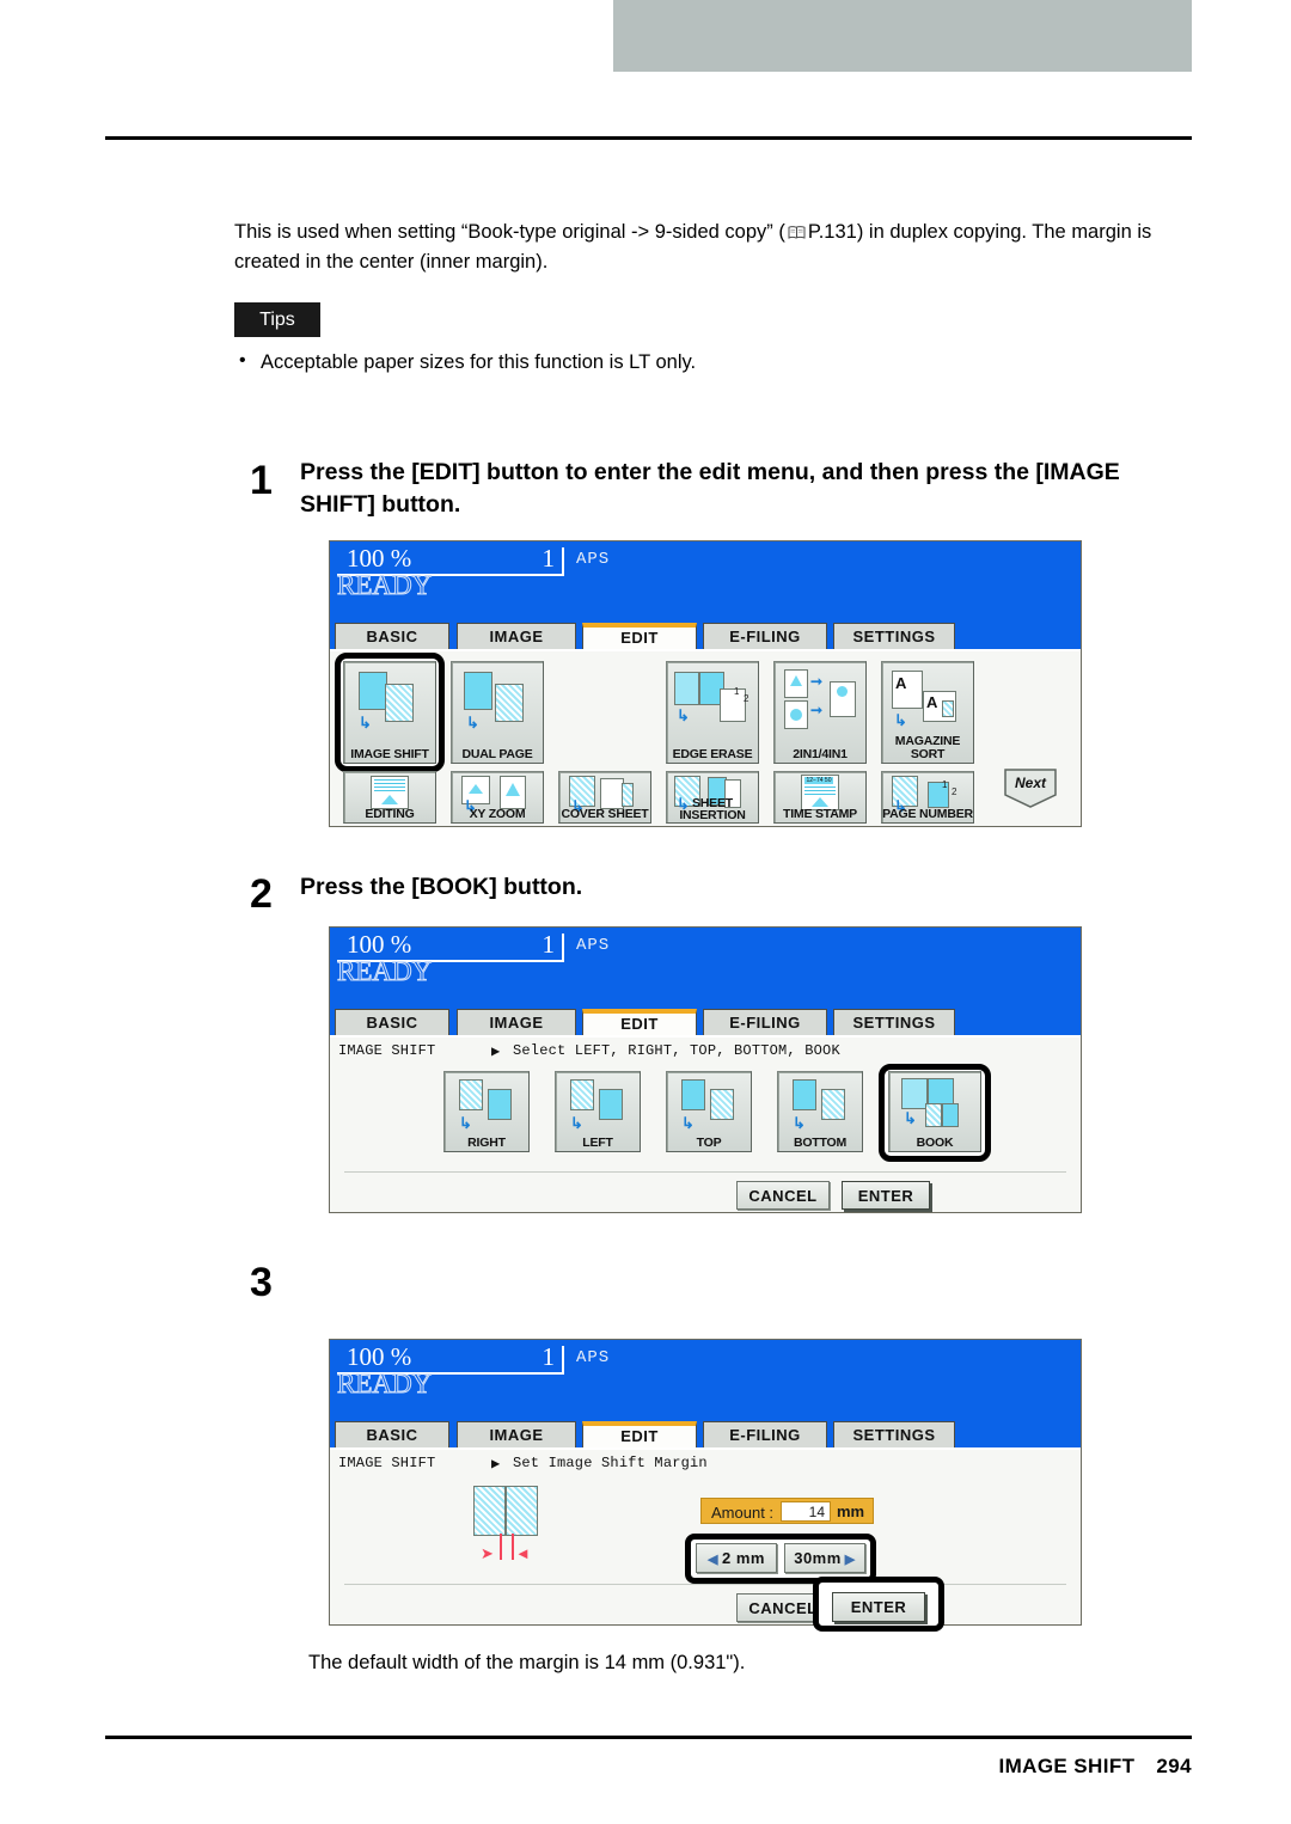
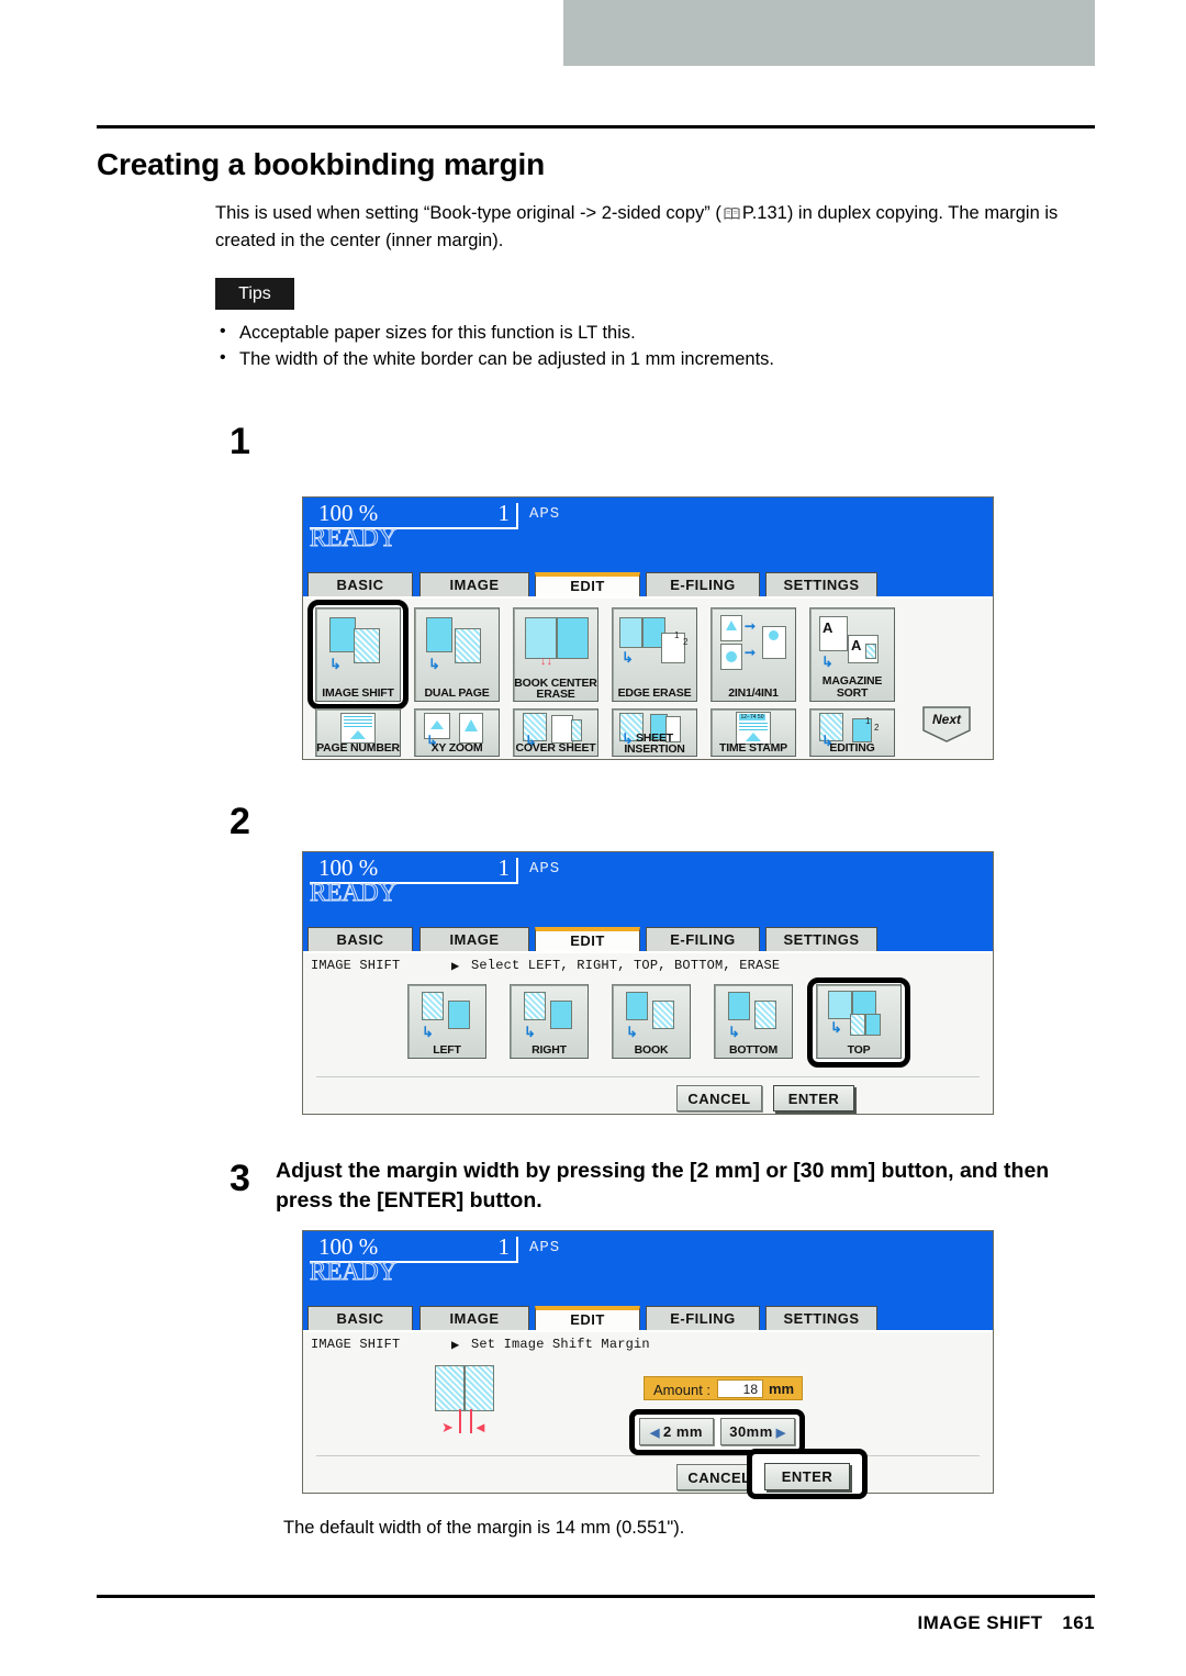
+ Creating a bookbinding margin
- This is used when setting “Book-type original -> 9-sided copy” ( P.131) in duplex copying. The margin is created in the center (inner margin).
+ This is used when setting “Book-type original -> 2-sided copy” ( P.131) in duplex copying. The margin is created in the center (inner margin).
  Tips
- Acceptable paper sizes for this function is LT only.
+ Acceptable paper sizes for this function is LT this.
+ The width of the white border can be adjusted in 1 mm increments.
  1
- Press the [EDIT] button to enter the edit menu, and then press the [IMAGE SHIFT] button.
  100 %
  1
  APS
  READY
  BASIC
  IMAGE
  EDIT
  E-FILING
  SETTINGS
  ↳
  IMAGE SHIFT
  ↳
  DUAL PAGE
+ ↓↓
+ BOOK CENTER
+ ERASE
  1
  2
  ↳
  EDGE ERASE
  ➞
  ➞
  2IN1/4IN1
  A
  A
  ↳
  MAGAZINE SORT
- EDITING
+ PAGE NUMBER
  ↳
  XY ZOOM
  ↳
  COVER SHEET
  ↳
  SHEET
  INSERTION
  TIME STAMP
  1
  2
  ↳
- PAGE NUMBER
+ EDITING
  Next
  2
- Press the [BOOK] button.
  100 %
  1
  APS
  READY
  BASIC
  IMAGE
  EDIT
  E-FILING
  SETTINGS
  IMAGE SHIFT
  ▶
- Select LEFT, RIGHT, TOP, BOTTOM, BOOK
+ Select LEFT, RIGHT, TOP, BOTTOM, ERASE
  ↳
- RIGHT
+ LEFT
  ↳
- LEFT
+ RIGHT
  ↳
- TOP
+ BOOK
  ↳
  BOTTOM
  ↳
- BOOK
+ TOP
  CANCEL
  ENTER
  3
+ Adjust the margin width by pressing the [2 mm] or [30 mm] button, and then press the [ENTER] button.
  100 %
  1
  APS
  READY
  BASIC
  IMAGE
  EDIT
  E-FILING
  SETTINGS
  IMAGE SHIFT
  ▶
  Set Image Shift Margin
  ➤
  ◄
  Amount :
- 14
+ 18
  mm
  ◀ 2 mm
  30mm ▶
  CANCE
  ENTER
- The default width of the margin is 14 mm (0.931").
+ The default width of the margin is 14 mm (0.551").
- IMAGE SHIFT 294
+ IMAGE SHIFT 161
